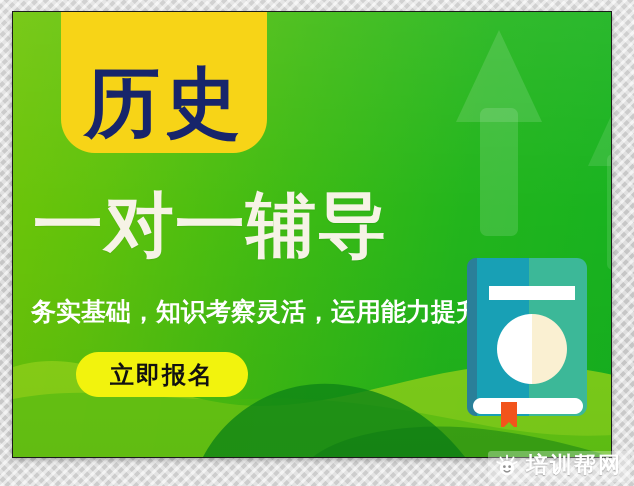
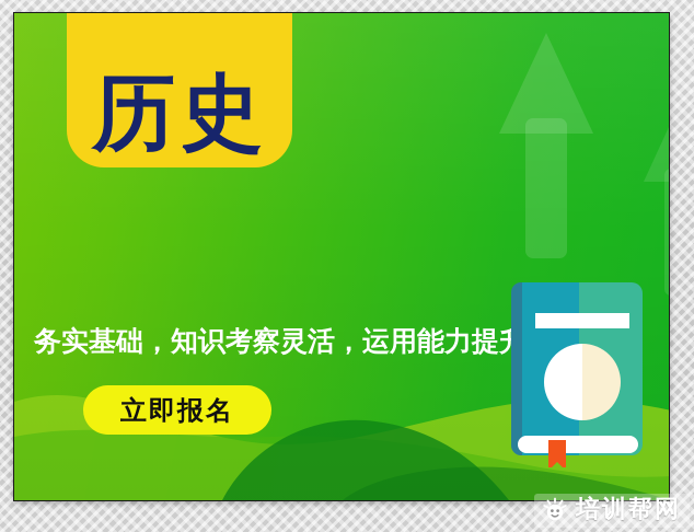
  历史
- 一对一辅导
  务实基础，知识考察灵活，运用能力提
  立即报名
  培训帮网
